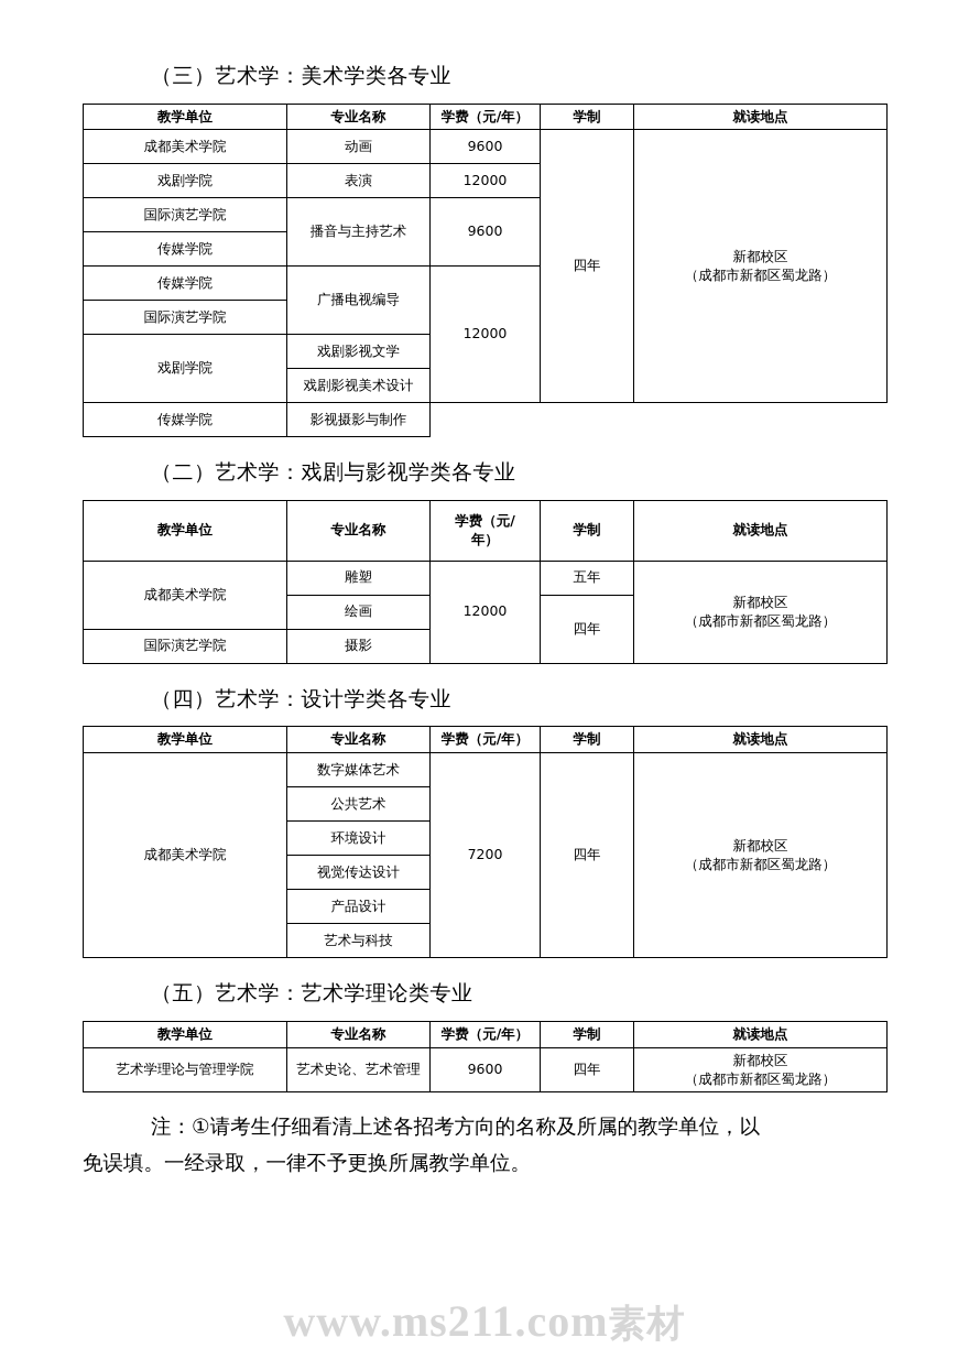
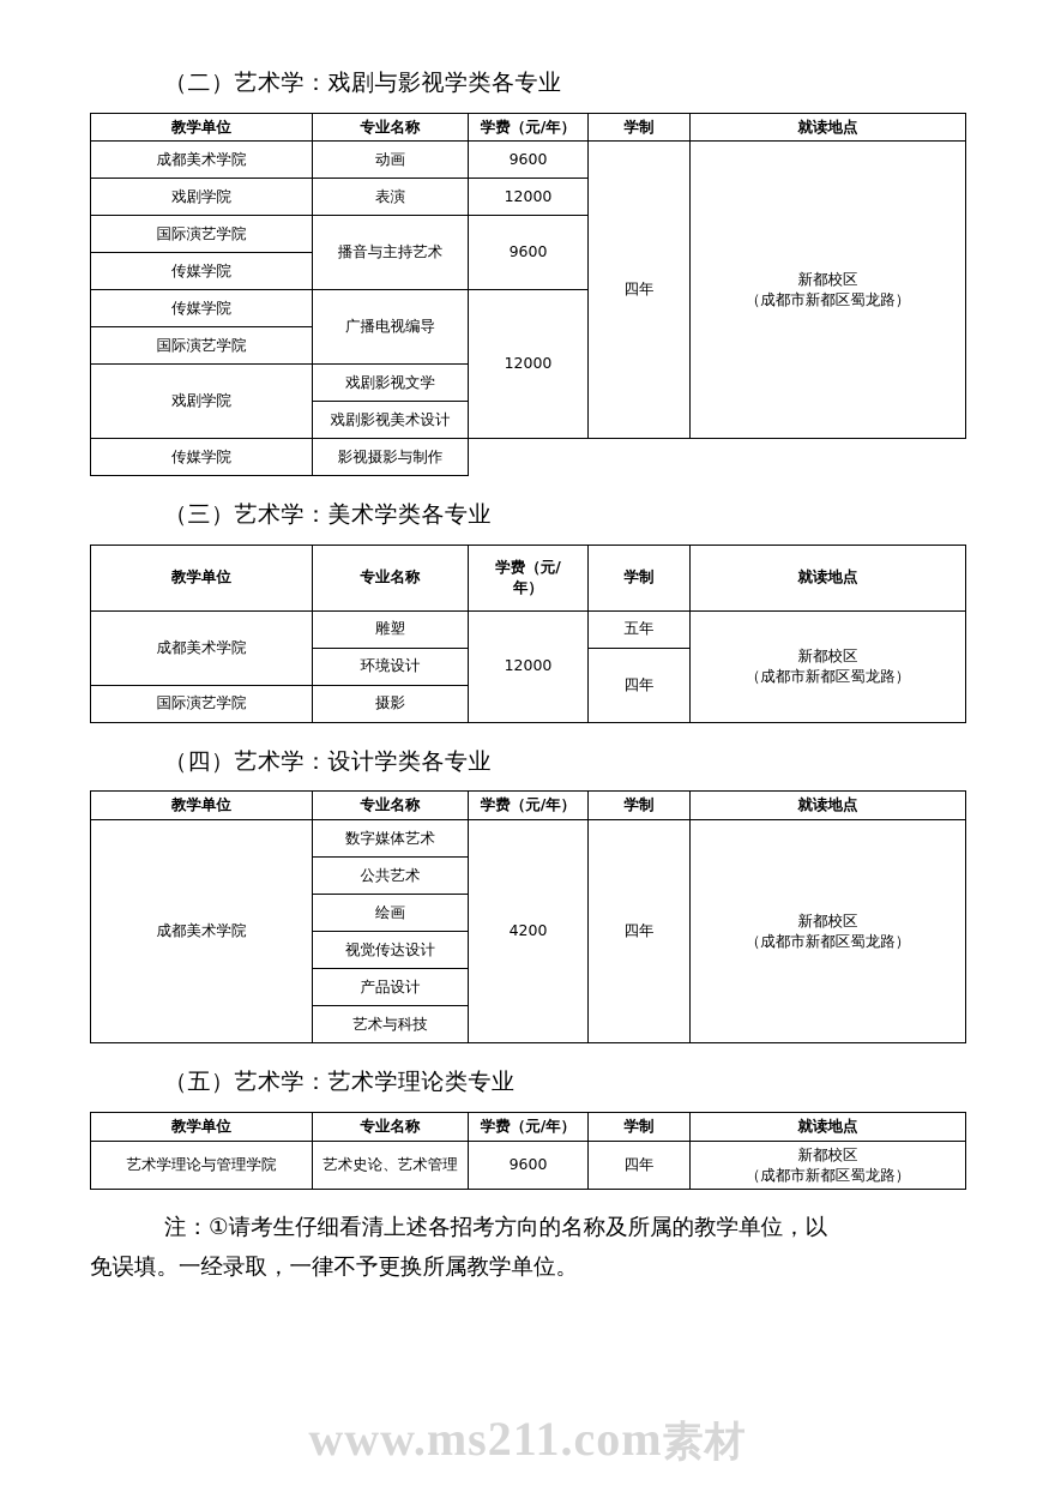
- （三）艺术学：美术学类各专业
+ （二）艺术学：戏剧与影视学类各专业
  教学单位	专业名称	学费（元/年）	学制	就读地点
  成都美术学院	动画	9600	四年	新都校区 （成都市新都区蜀龙路）
  戏剧学院	表演	12000
  国际演艺学院	播音与主持艺术	9600
  传媒学院
  传媒学院	广播电视编导	12000
  国际演艺学院
  戏剧学院	戏剧影视文学
  戏剧影视美术设计
  传媒学院	影视摄影与制作
- （二）艺术学：戏剧与影视学类各专业
+ （三）艺术学：美术学类各专业
  教学单位	专业名称	学费（元/ 年）	学制	就读地点
  成都美术学院	雕塑	12000	五年	新都校区 （成都市新都区蜀龙路）
- 绘画	四年
+ 环境设计	四年
  国际演艺学院	摄影
  （四）艺术学：设计学类各专业
  教学单位	专业名称	学费（元/年）	学制	就读地点
- 成都美术学院	数字媒体艺术	7200	四年	新都校区 （成都市新都区蜀龙路）
+ 成都美术学院	数字媒体艺术	4200	四年	新都校区 （成都市新都区蜀龙路）
  公共艺术
- 环境设计
+ 绘画
  视觉传达设计
  产品设计
  艺术与科技
  （五）艺术学：艺术学理论类专业
  教学单位	专业名称	学费（元/年）	学制	就读地点
  艺术学理论与管理学院	艺术史论、艺术管理	9600	四年	新都校区 （成都市新都区蜀龙路）
  注：①请考生仔细看清上述各招考方向的名称及所属的教学单位，以
  免误填。一经录取，一律不予更换所属教学单位。
  www.ms211.com素材
